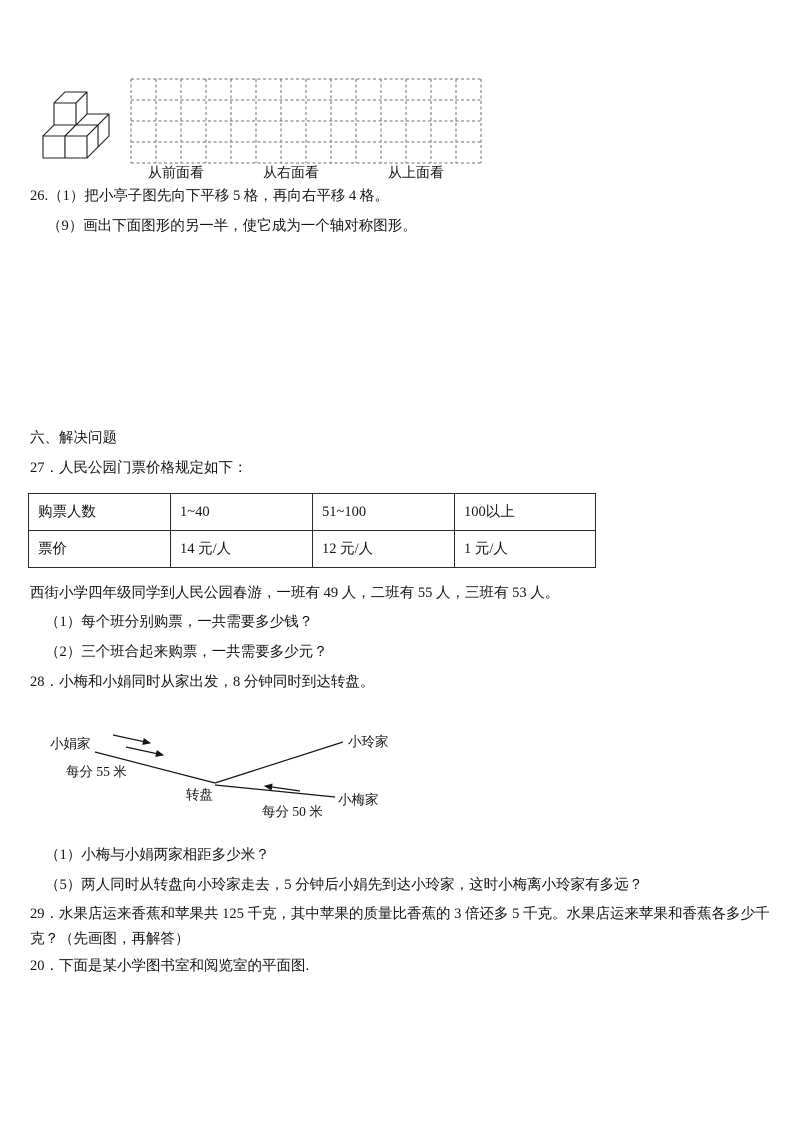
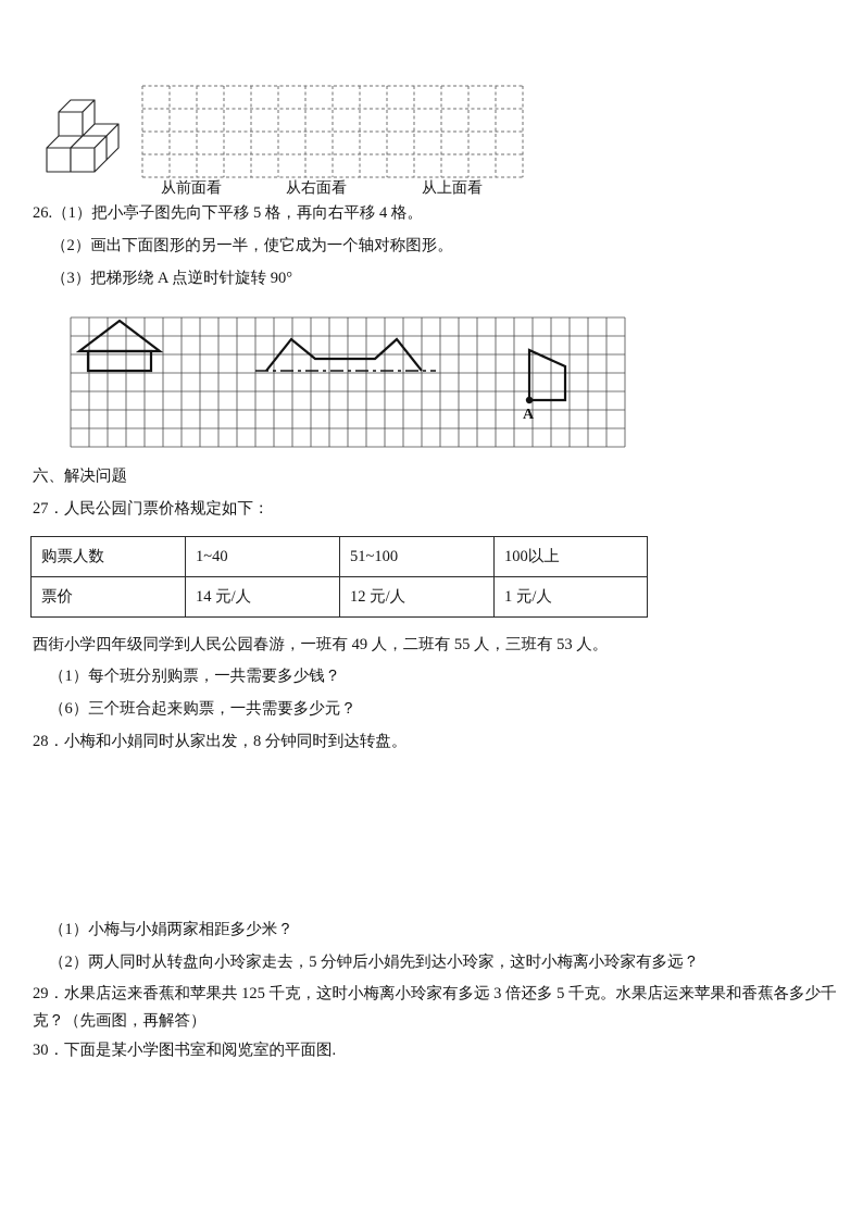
  从前面看
  从右面看
  从上面看
  26.（1）把小亭子图先向下平移 5 格，再向右平移 4 格。
- （9）画出下面图形的另一半，使它成为一个轴对称图形。
+ （2）画出下面图形的另一半，使它成为一个轴对称图形。
+ （3）把梯形绕 A 点逆时针旋转 90°
+ A
  六、解决问题
  27．人民公园门票价格规定如下：
  购票人数	1~40	51~100	100以上
  票价	14 元/人	12 元/人	1 元/人
  西街小学四年级同学到人民公园春游，一班有 49 人，二班有 55 人，三班有 53 人。
  （1）每个班分别购票，一共需要多少钱？
- （2）三个班合起来购票，一共需要多少元？
+ （6）三个班合起来购票，一共需要多少元？
  28．小梅和小娟同时从家出发，8 分钟同时到达转盘。
- 小娟家
- 每分 55 米
- 转盘
- 小玲家
- 小梅家
- 每分 50 米
  （1）小梅与小娟两家相距多少米？
- （5）两人同时从转盘向小玲家走去，5 分钟后小娟先到达小玲家，这时小梅离小玲家有多远？
+ （2）两人同时从转盘向小玲家走去，5 分钟后小娟先到达小玲家，这时小梅离小玲家有多远？
- 29．水果店运来香蕉和苹果共 125 千克，其中苹果的质量比香蕉的 3 倍还多 5 千克。水果店运来苹果和香蕉各多少千
+ 29．水果店运来香蕉和苹果共 125 千克，这时小梅离小玲家有多远 3 倍还多 5 千克。水果店运来苹果和香蕉各多少千
  克？（先画图，再解答）
- 20．下面是某小学图书室和阅览室的平面图.
+ 30．下面是某小学图书室和阅览室的平面图.
